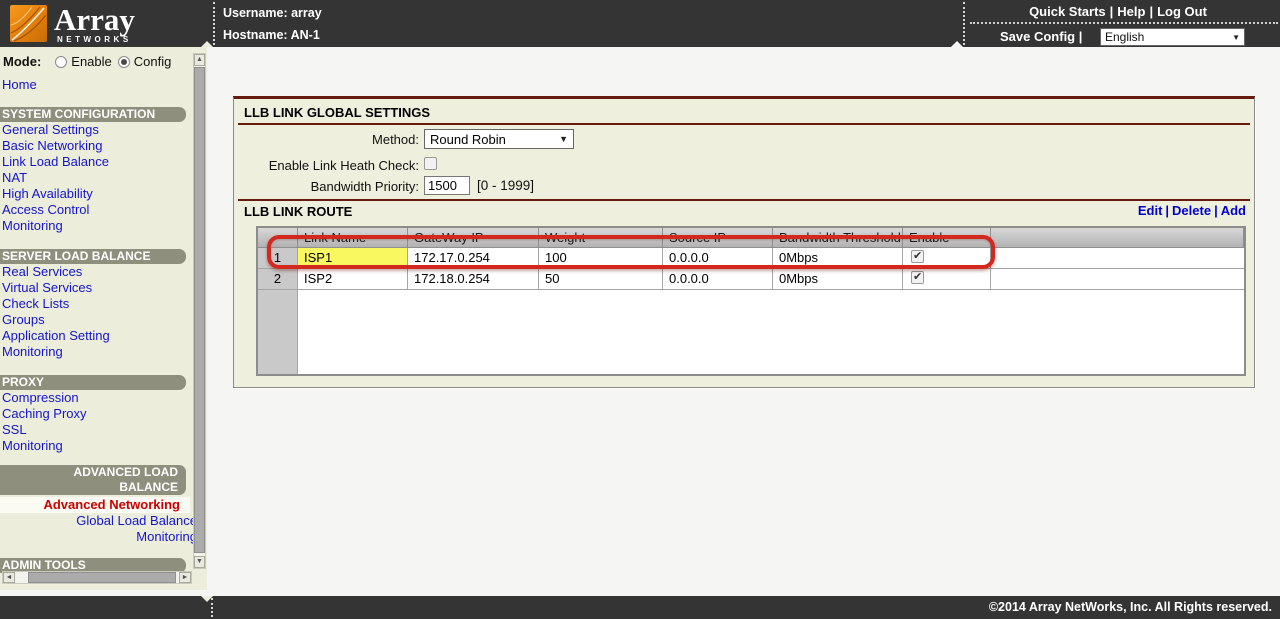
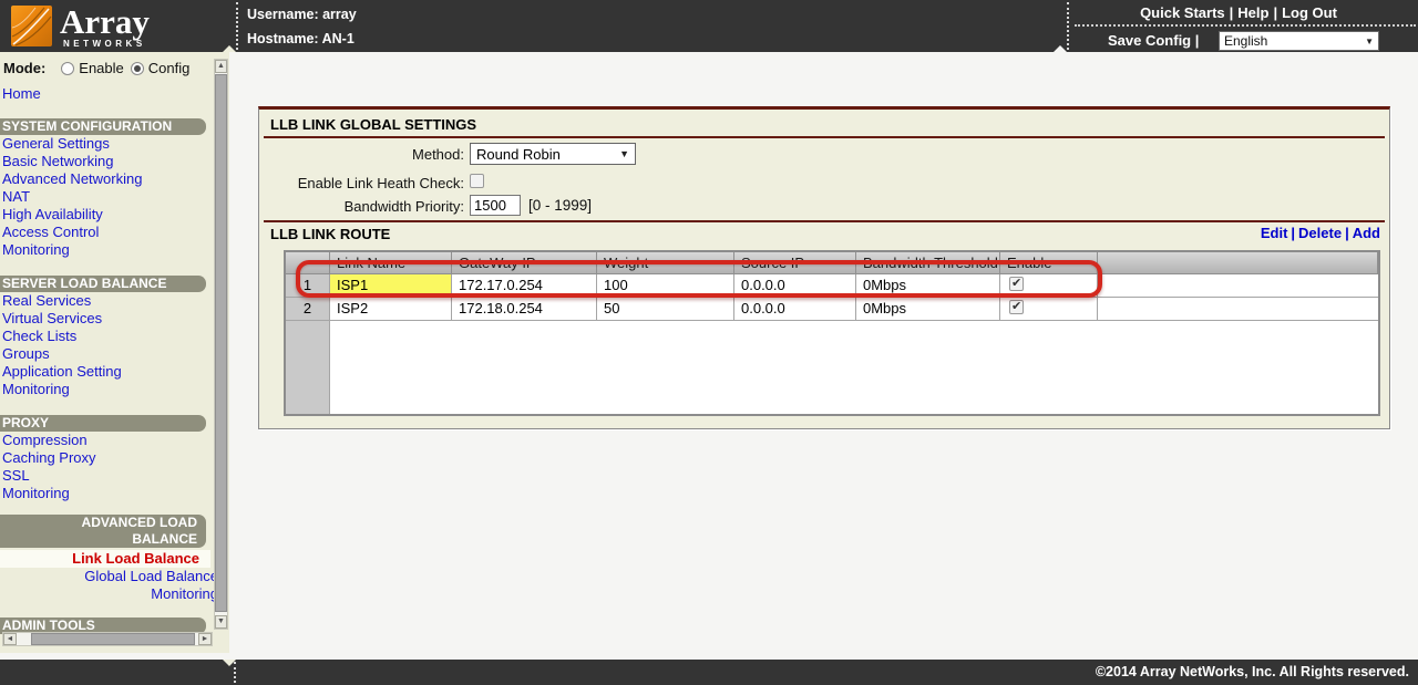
  Array
  NETWORKS
  Username: array
  Hostname: AN-1
  Quick Starts | Help | Log Out
  Save Config |
  English
  ▼
  Mode:
  Enable
  Config
  Home
  SYSTEM CONFIGURATION
  General Settings
  Basic Networking
- Link Load Balance
+ Advanced Networking
  NAT
  High Availability
  Access Control
  Monitoring
  SERVER LOAD BALANCE
  Real Services
  Virtual Services
  Check Lists
  Groups
  Application Setting
  Monitoring
  PROXY
  Compression
  Caching Proxy
  SSL
  Monitoring
  ADVANCED LOAD
  BALANCE
- Advanced Networking
+ Link Load Balance
  Global Load Balanc
  Monitorin
  ADMIN TOOLS
  LLB LINK GLOBAL SETTINGS
  Method:
  Round Robin
  ▼
  Enable Link Heath Check:
  Bandwidth Priority:
  1500
  [0 - 1999]
  LLB LINK ROUTE
  Edit | Delete | Add
  Link Name
  GateWay IP
  Weight
  Source IP
  Bandwidth Threshold
  Enable
  1
  ISP1
  172.17.0.254
  100
  0.0.0.0
  0Mbps
  2
  ISP2
  172.18.0.254
  50
  0.0.0.0
  0Mbps
  ©2014 Array NetWorks, Inc. All Rights reserved.
